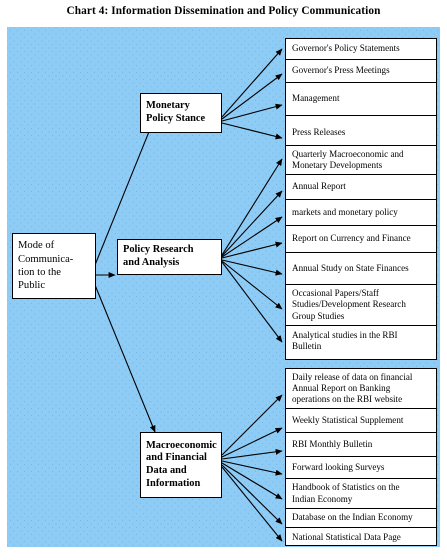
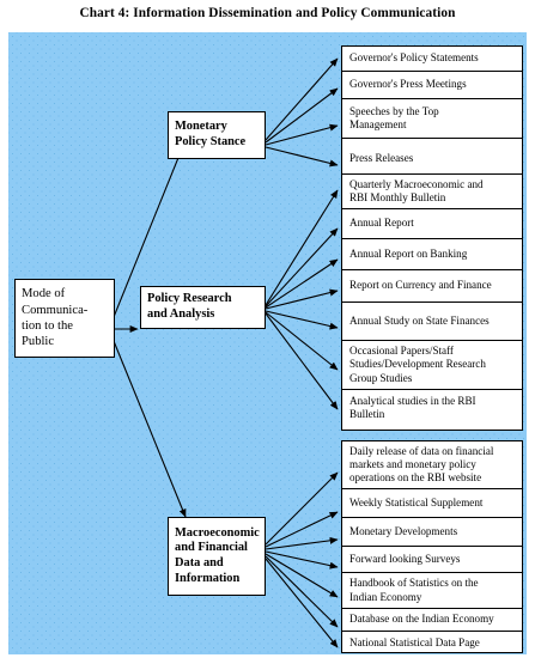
  Chart 4: Information Dissemination and Policy Communication
  Mode of
  Communica-
  tion to the
  Public
  Monetary
  Policy Stance
  Policy Research
  and Analysis
  Macroeconomic
  and Financial
  Data and
  Information
  Governor's Policy Statements
  Governor's Press Meetings
+ Speeches by the Top
  Management
  Press Releases
  Quarterly Macroeconomic and
- Monetary Developments
+ RBI Monthly Bulletin
  Annual Report
- markets and monetary policy
+ Annual Report on Banking
  Report on Currency and Finance
  Annual Study on State Finances
  Occasional Papers/Staff
  Studies/Development Research
  Group Studies
  Analytical studies in the RBI
  Bulletin
  Daily release of data on financial
- Annual Report on Banking
+ markets and monetary policy
  operations on the RBI website
  Weekly Statistical Supplement
- RBI Monthly Bulletin
+ Monetary Developments
  Forward looking Surveys
  Handbook of Statistics on the
  Indian Economy
  Database on the Indian Economy
  National Statistical Data Page
